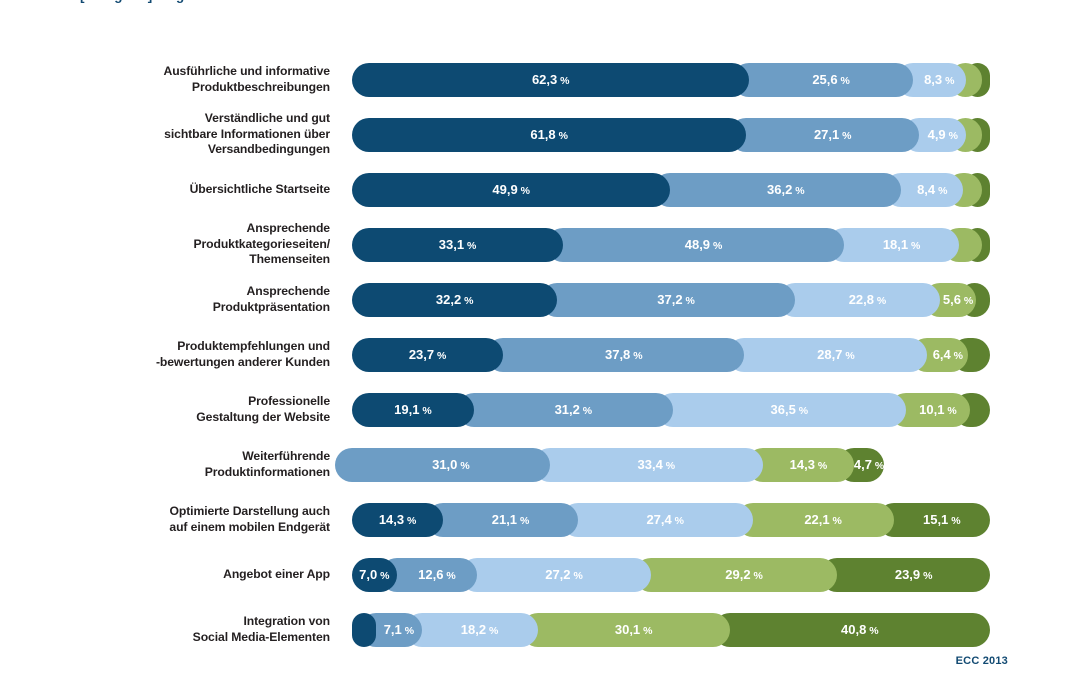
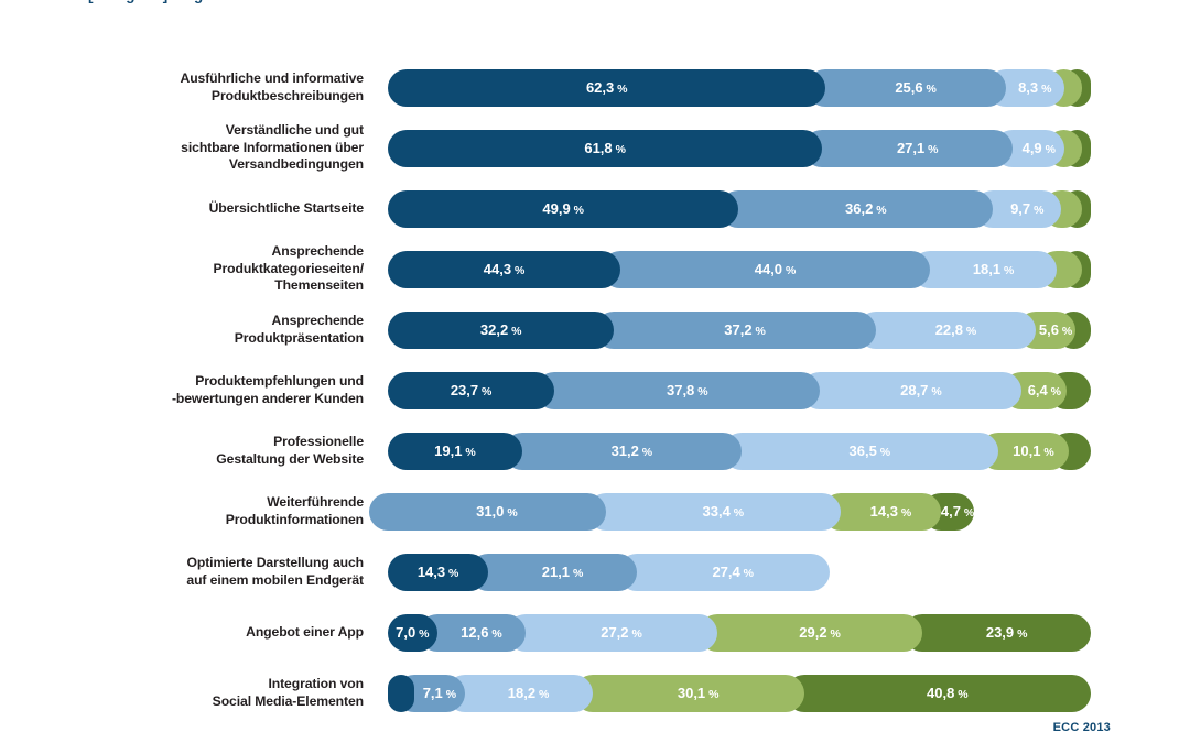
  Ausführliche und informative
  Produktbeschreibungen
  62,3 %
  25,6 %
  8,3 %
  Verständliche und gut
  sichtbare Informationen über
  Versandbedingungen
  61,8 %
  27,1 %
  4,9 %
  Übersichtliche Startseite
  49,9 %
  36,2 %
- 8,4 %
+ 9,7 %
  Ansprechende
  Produktkategorieseiten/
  Themenseiten
- 33,1 %
+ 44,3 %
- 48,9 %
+ 44,0 %
  18,1 %
  Ansprechende
  Produktpräsentation
  32,2 %
  37,2 %
  22,8 %
  5,6 %
  Produktempfehlungen und
  -bewertungen anderer Kunden
  23,7 %
  37,8 %
  28,7 %
  6,4 %
  Professionelle
  Gestaltung der Website
  19,1 %
  31,2 %
  36,5 %
  10,1 %
  Weiterführende
  Produktinformationen
  31,0 %
  33,4 %
  14,3 %
  4,7 %
  Optimierte Darstellung auch
  auf einem mobilen Endgerät
  14,3 %
  21,1 %
  27,4 %
- 22,1 %
- 15,1 %
  Angebot einer App
  7,0 %
  12,6 %
  27,2 %
  29,2 %
  23,9 %
  Integration von
  Social Media-Elementen
  7,1 %
  18,2 %
  30,1 %
  40,8 %
  ECC 2013
